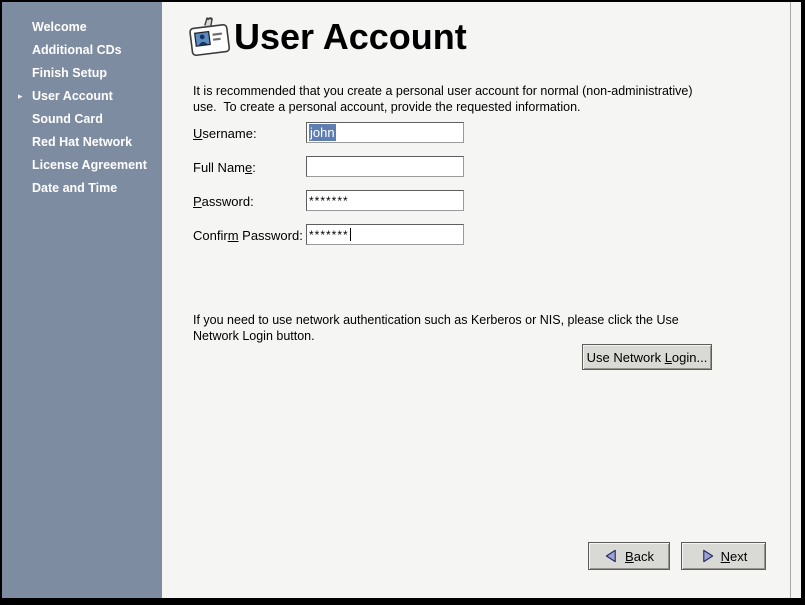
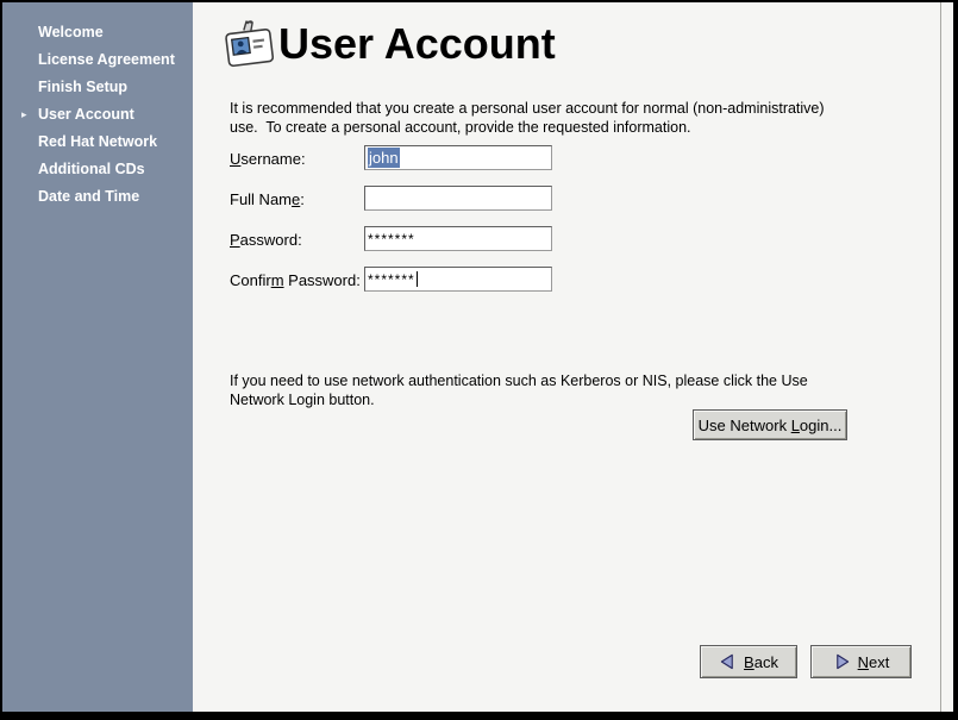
  Welcome
- Additional CDs
+ License Agreement
  Finish Setup
  ▸
  User Account
- Sound Card
  Red Hat Network
- License Agreement
+ Additional CDs
  Date and Time
  User Account
  It is recommended that you create a personal user account for normal (non-administrative) use. To create a personal account, provide the requested information.
  Username:
  john
  Full Name:
  Password:
  *******
  Confirm Password:
  *******
  If you need to use network authentication such as Kerberos or NIS, please click the Use Network Login button.
  Use Network Login...
  Back
  Next
